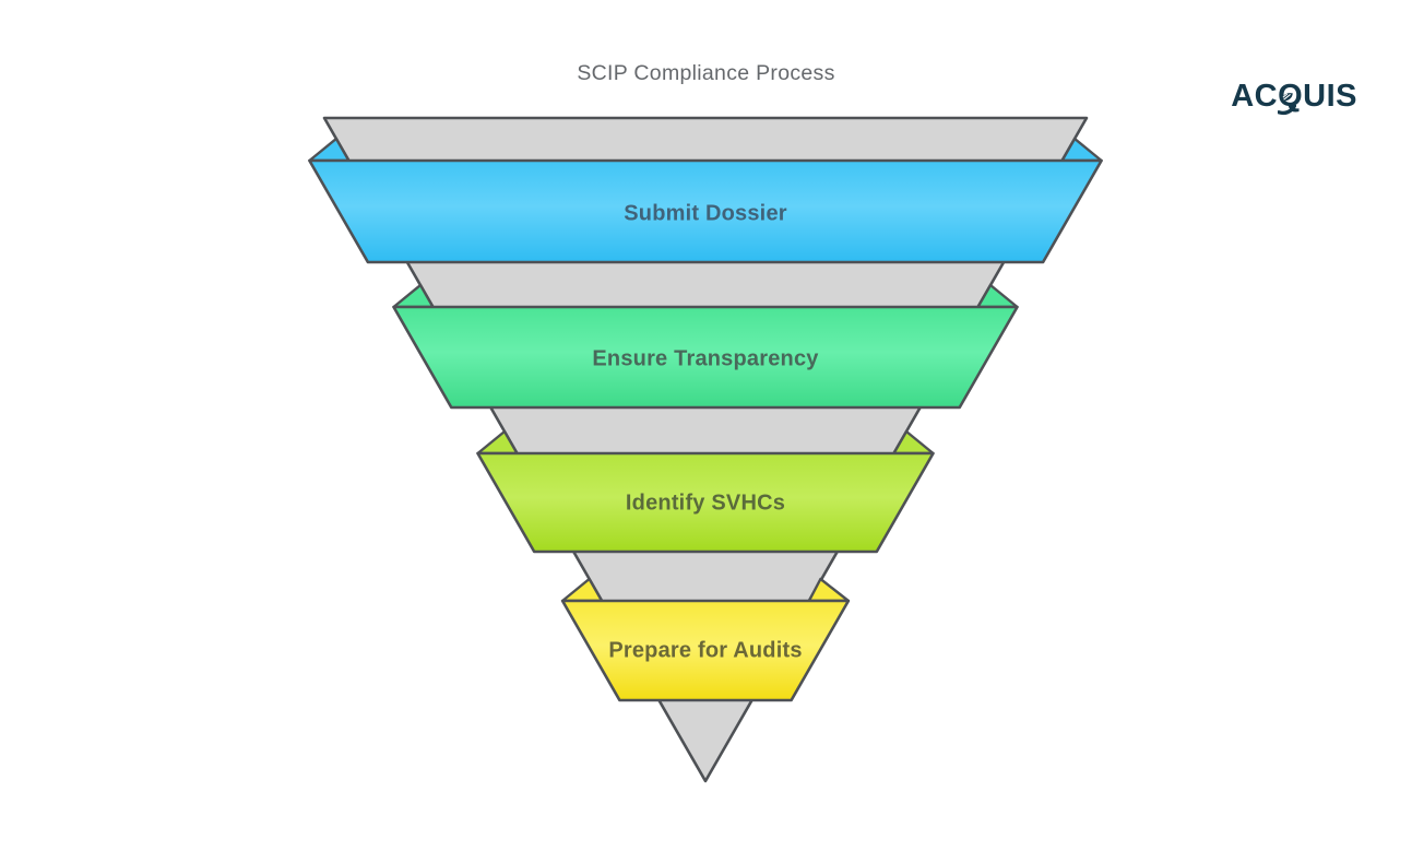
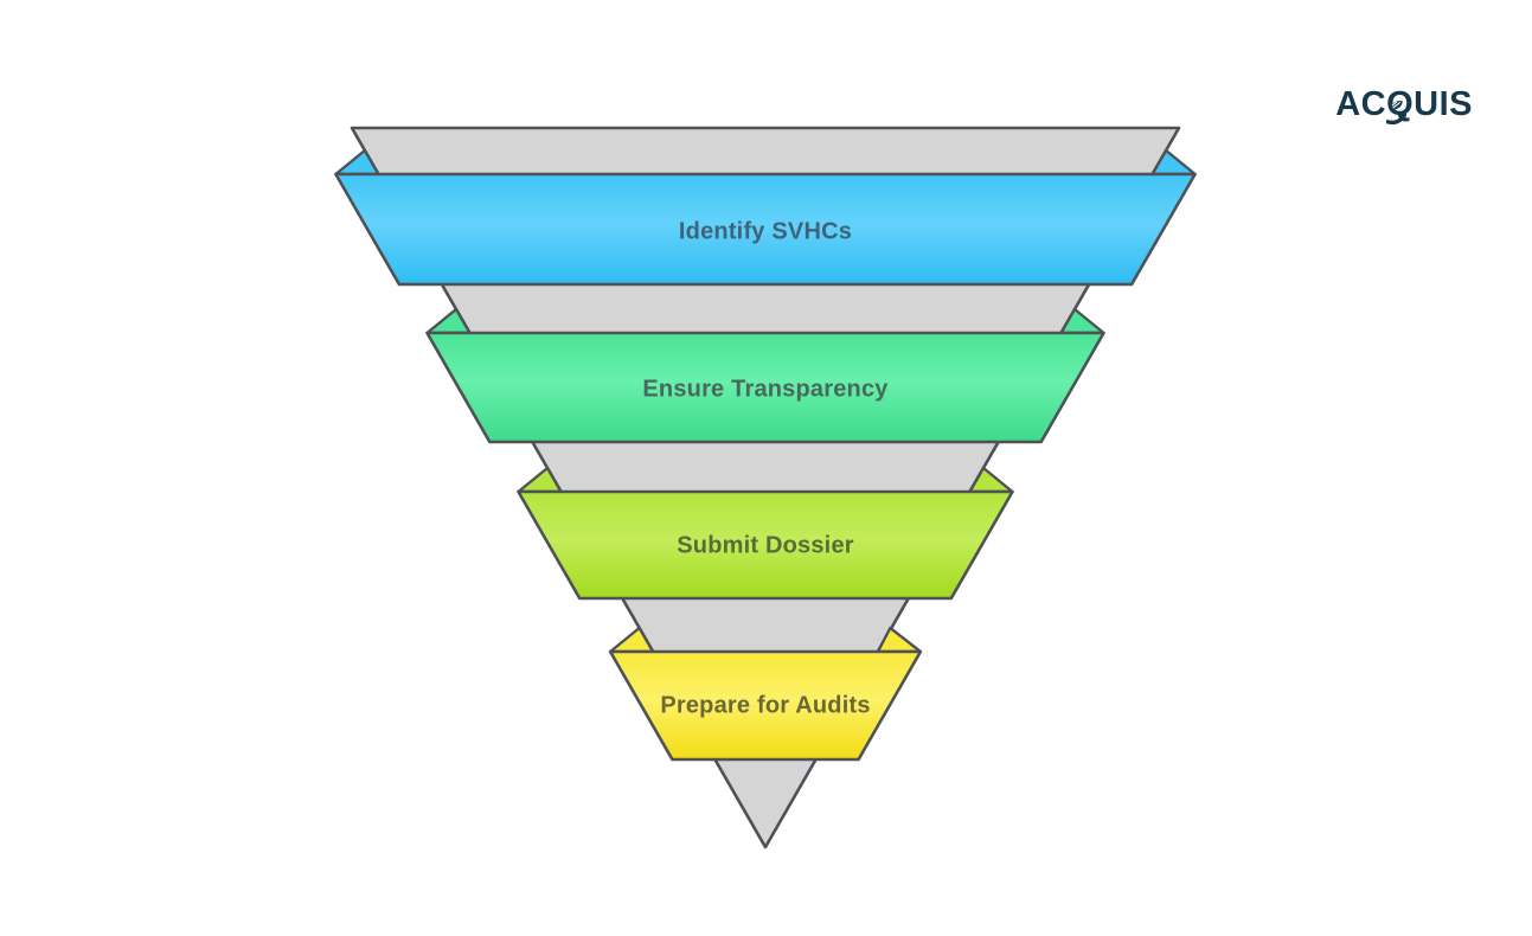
- SCIP Compliance Process
  ACUIS
- Submit Dossier
+ Identify SVHCs
  Ensure Transparency
- Identify SVHCs
+ Submit Dossier
  Prepare for Audits
